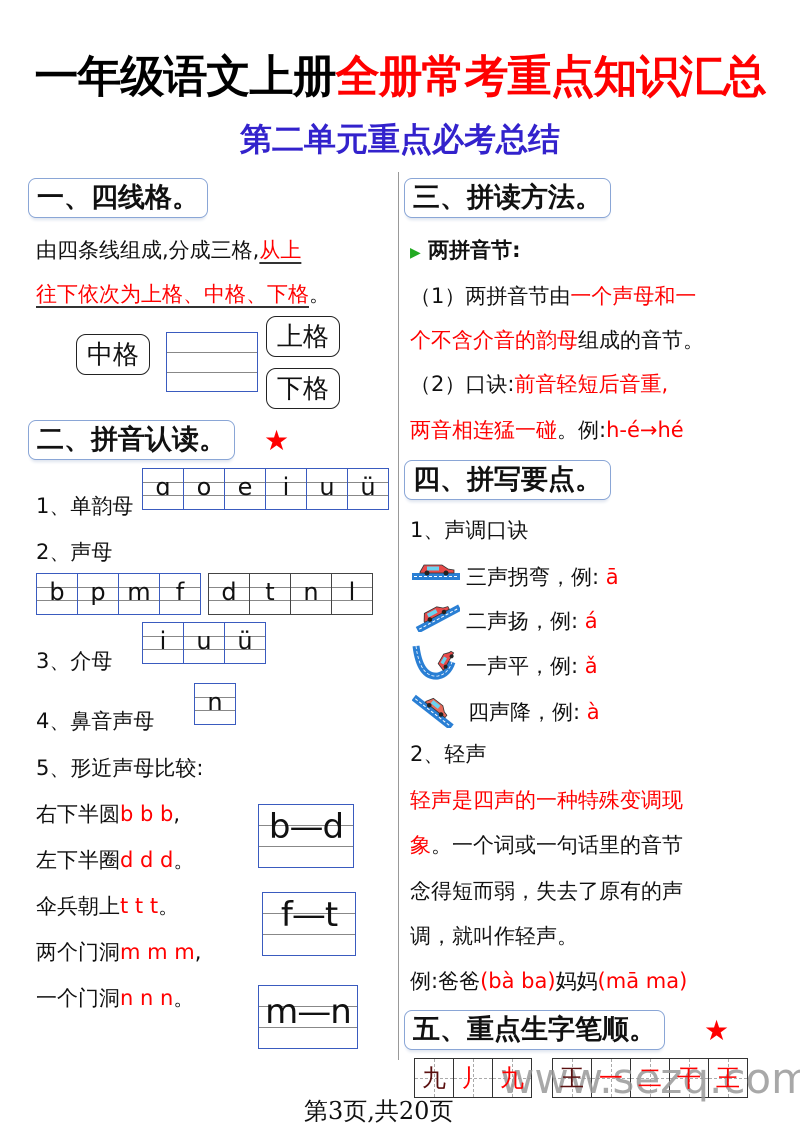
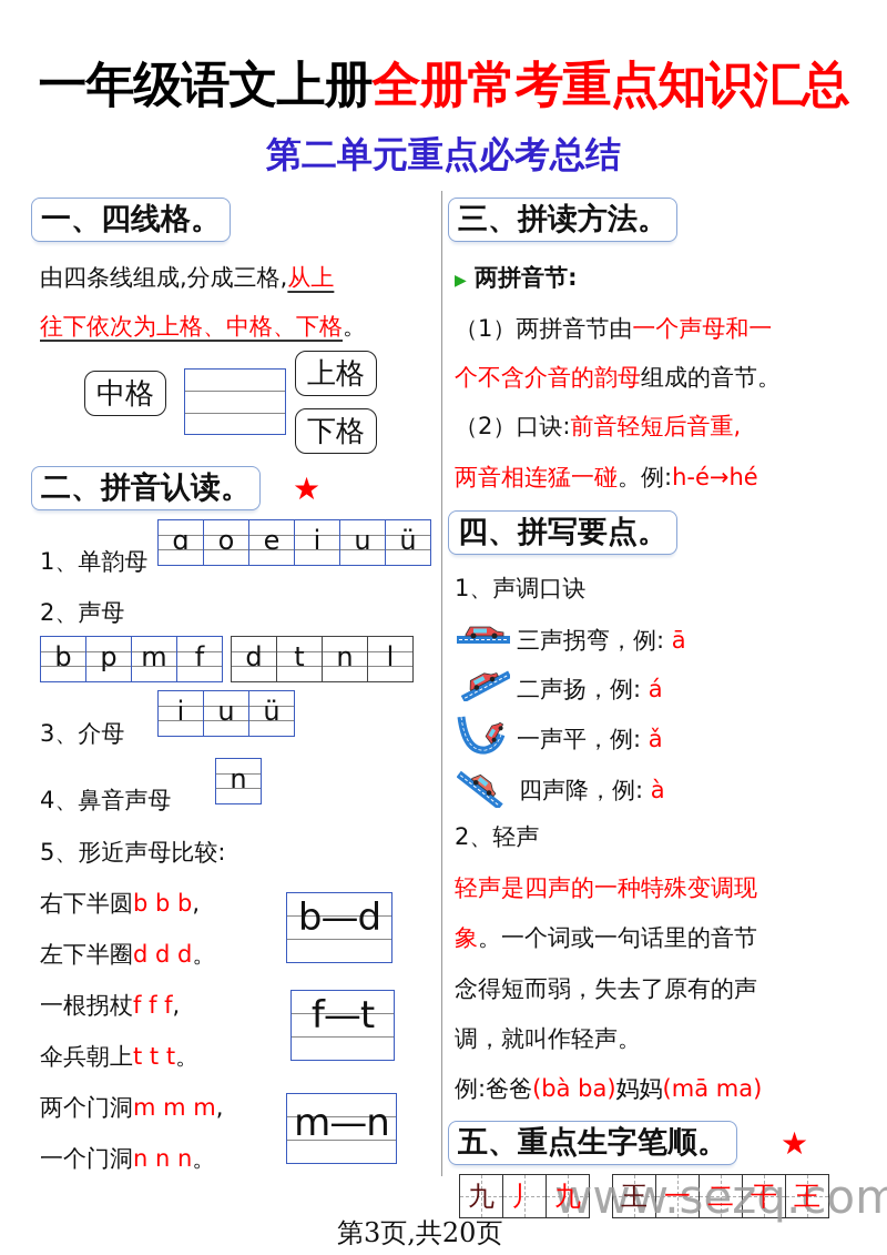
  一年级语文上册全册常考重点知识汇总
  第二单元重点必考总结
  一、四线格。
  由四条线组成,分成三格,从上
  往下依次为上格、中格、下格。
  中格
  上格
  下格
  二、拼音认读。
  ★
  1、单韵母
  ɑ
  o
  e
  i
  u
  ü
  2、声母
  b
  p
  m
  f
  d
  t
  n
  l
  3、介母
  i
  u
  ü
  4、鼻音声母
  n
  5、形近声母比较:
  右下半圆b b b,
  左下半圈d d d。
+ 一根拐杖f f f,
  伞兵朝上t t t。
  两个门洞m m m,
  一个门洞n n n。
  b—d
  f—t
  m—n
  三、拼读方法。
  ▶ 两拼音节:
  （1）两拼音节由一个声母和一
  个不含介音的韵母组成的音节。
  （2）口诀:前音轻短后音重,
  两音相连猛一碰。例:h-é→hé
  四、拼写要点。
  1、声调口诀
  三声拐弯，例: ā
  二声扬，例: á
  一声平，例: ǎ
  四声降，例: à
  2、轻声
  轻声是四声的一种特殊变调现
  象。一个词或一句话里的音节
  念得短而弱，失去了原有的声
  调，就叫作轻声。
  例:爸爸(bà ba)妈妈(mā ma)
  五、重点生字笔顺。
  ★
  九
  丿
  九
  王
  一
  二
  干
  王
  www.sezq.com
  第3页,共20页
